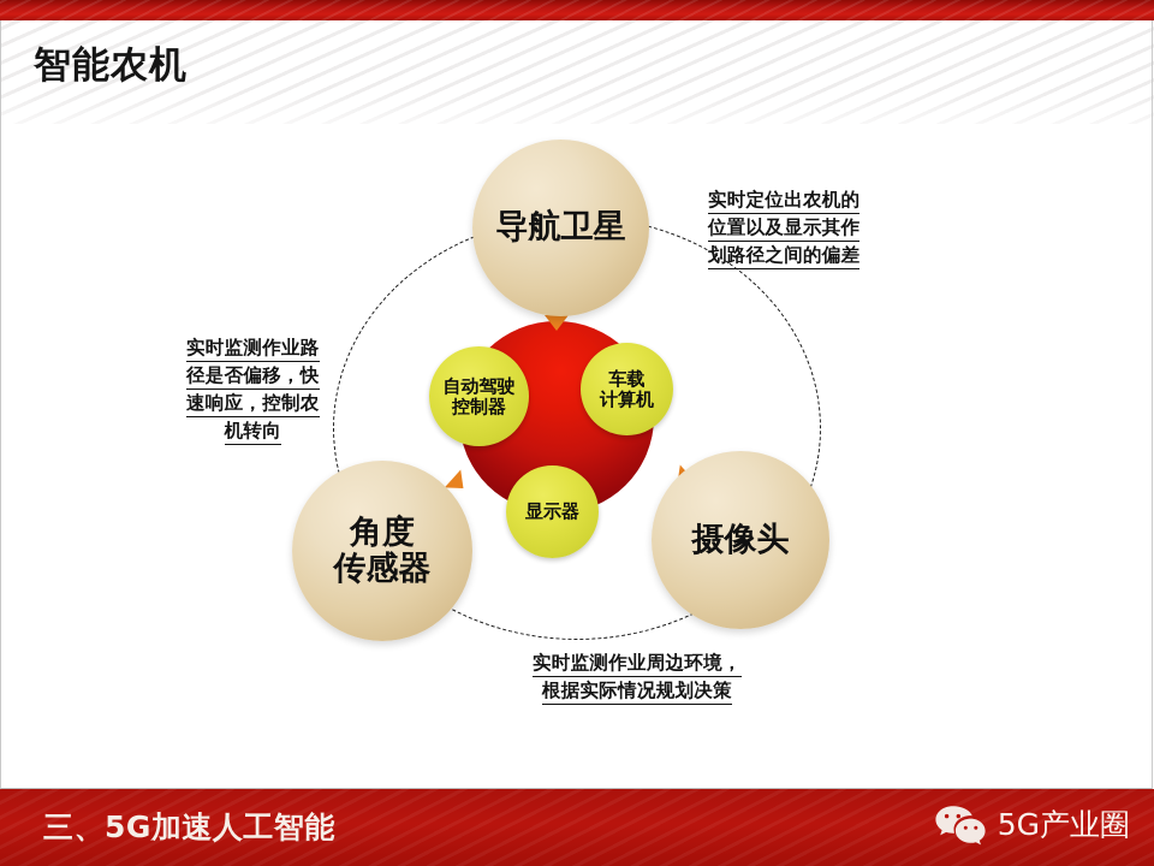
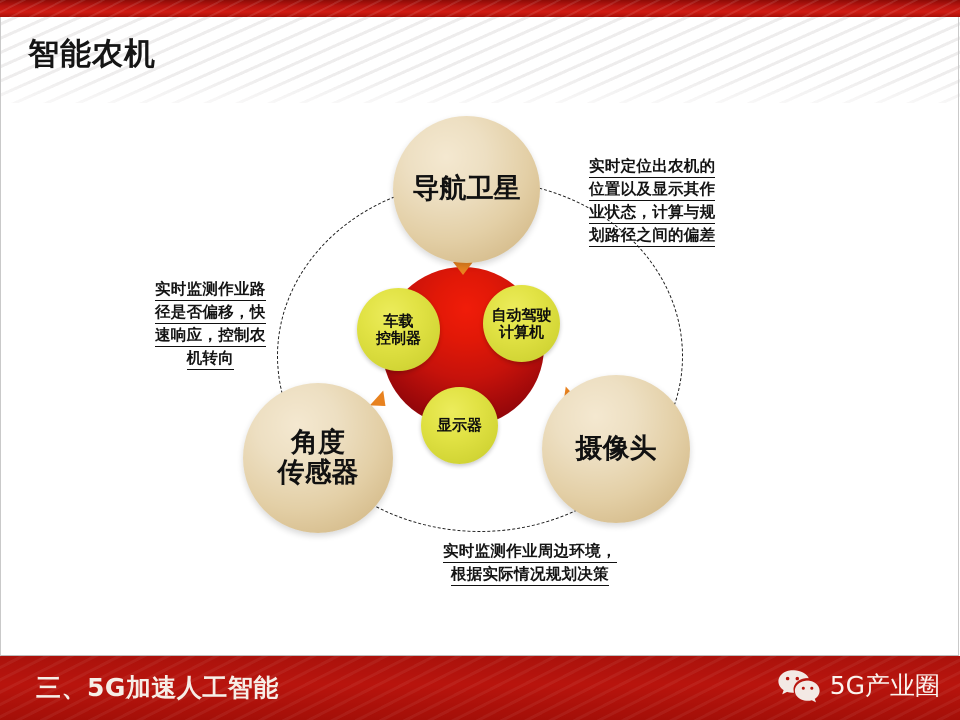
  智能农机
- 自动驾驶
+ 车载
  控制器
- 车载
+ 自动驾驶
  计算机
  显示器
  导航卫星
  角度
  传感器
  摄像头
  实时定位出农机的
  位置以及显示其作
+ 业状态，计算与规
  划路径之间的偏差
  实时监测作业路
  径是否偏移，快
  速响应，控制农
  机转向
  实时监测作业周边环境，
  根据实际情况规划决策
  三、5G加速人工智能
  5G产业圈
